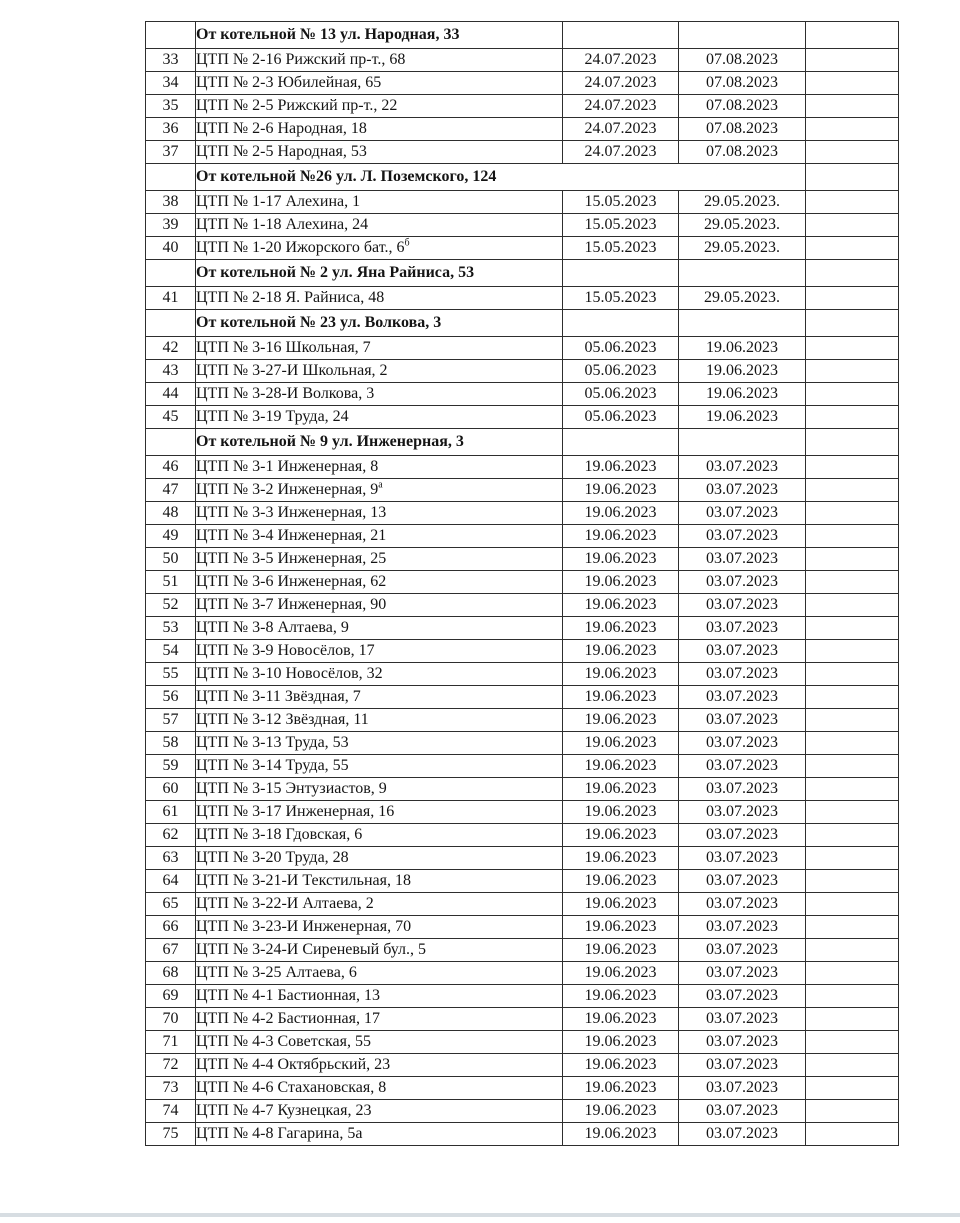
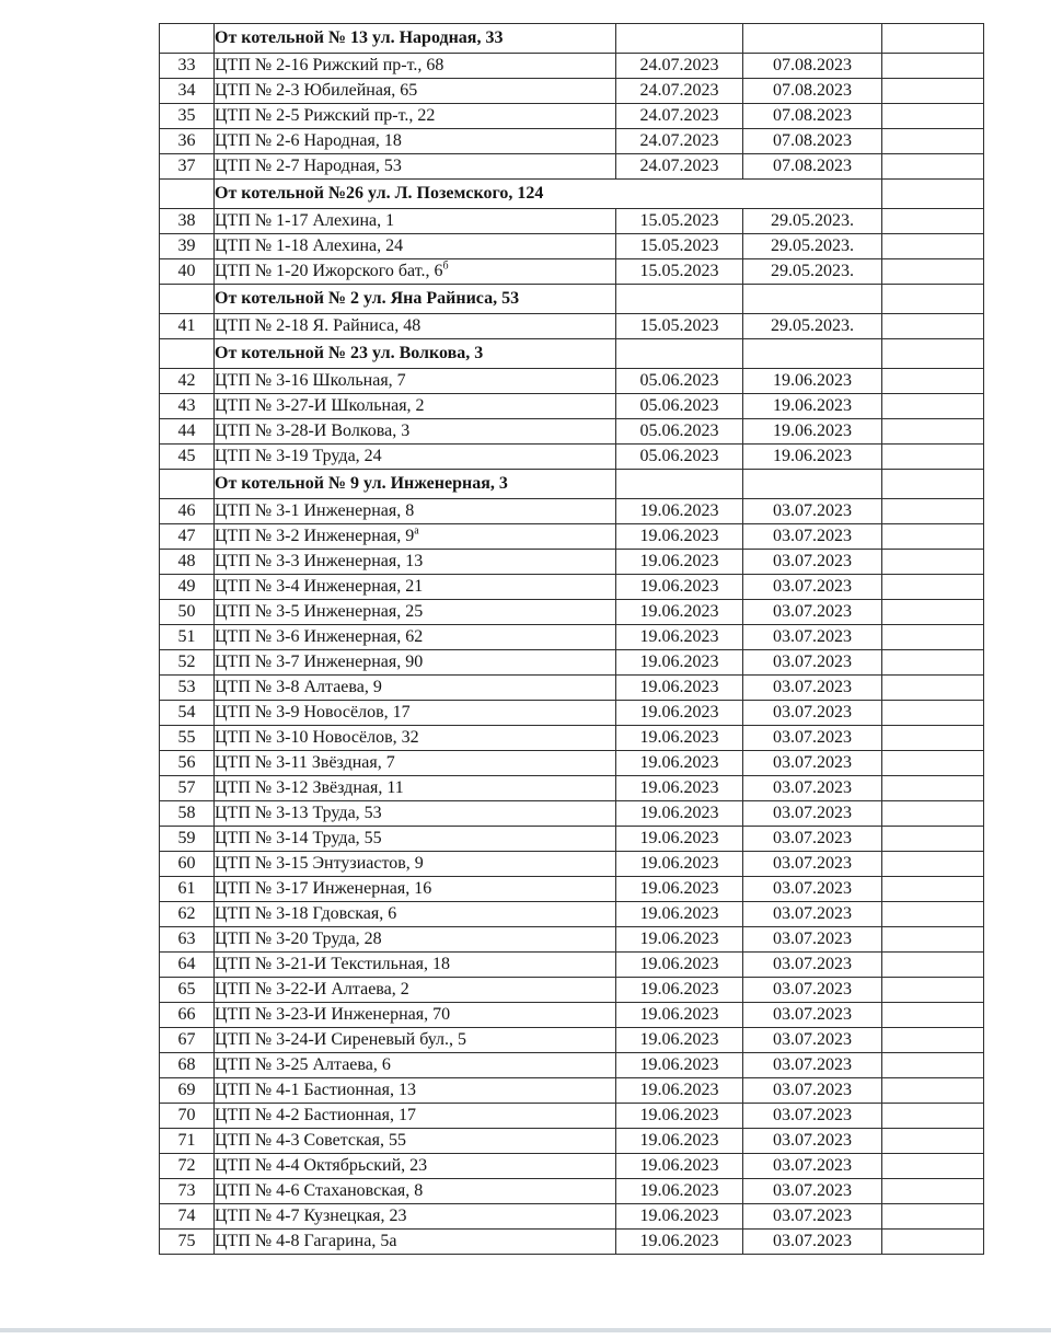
  	От котельной № 13 ул. Народная, 33
  33	ЦТП № 2-16 Рижский пр-т., 68	24.07.2023	07.08.2023
  34	ЦТП № 2-3 Юбилейная, 65	24.07.2023	07.08.2023
  35	ЦТП № 2-5 Рижский пр-т., 22	24.07.2023	07.08.2023
  36	ЦТП № 2-6 Народная, 18	24.07.2023	07.08.2023
- 37	ЦТП № 2-5 Народная, 53	24.07.2023	07.08.2023
+ 37	ЦТП № 2-7 Народная, 53	24.07.2023	07.08.2023
  	От котельной №26 ул. Л. Поземского, 124
  38	ЦТП № 1-17 Алехина, 1	15.05.2023	29.05.2023.
  39	ЦТП № 1-18 Алехина, 24	15.05.2023	29.05.2023.
  40	ЦТП № 1-20 Ижорского бат., 6б	15.05.2023	29.05.2023.
  	От котельной № 2 ул. Яна Райниса, 53
  41	ЦТП № 2-18 Я. Райниса, 48	15.05.2023	29.05.2023.
  	От котельной № 23 ул. Волкова, 3
  42	ЦТП № 3-16 Школьная, 7	05.06.2023	19.06.2023
  43	ЦТП № 3-27-И Школьная, 2	05.06.2023	19.06.2023
  44	ЦТП № 3-28-И Волкова, 3	05.06.2023	19.06.2023
  45	ЦТП № 3-19 Труда, 24	05.06.2023	19.06.2023
  	От котельной № 9 ул. Инженерная, 3
  46	ЦТП № 3-1 Инженерная, 8	19.06.2023	03.07.2023
  47	ЦТП № 3-2 Инженерная, 9а	19.06.2023	03.07.2023
  48	ЦТП № 3-3 Инженерная, 13	19.06.2023	03.07.2023
  49	ЦТП № 3-4 Инженерная, 21	19.06.2023	03.07.2023
  50	ЦТП № 3-5 Инженерная, 25	19.06.2023	03.07.2023
  51	ЦТП № 3-6 Инженерная, 62	19.06.2023	03.07.2023
  52	ЦТП № 3-7 Инженерная, 90	19.06.2023	03.07.2023
  53	ЦТП № 3-8 Алтаева, 9	19.06.2023	03.07.2023
  54	ЦТП № 3-9 Новосёлов, 17	19.06.2023	03.07.2023
  55	ЦТП № 3-10 Новосёлов, 32	19.06.2023	03.07.2023
  56	ЦТП № 3-11 Звёздная, 7	19.06.2023	03.07.2023
  57	ЦТП № 3-12 Звёздная, 11	19.06.2023	03.07.2023
  58	ЦТП № 3-13 Труда, 53	19.06.2023	03.07.2023
  59	ЦТП № 3-14 Труда, 55	19.06.2023	03.07.2023
  60	ЦТП № 3-15 Энтузиастов, 9	19.06.2023	03.07.2023
  61	ЦТП № 3-17 Инженерная, 16	19.06.2023	03.07.2023
  62	ЦТП № 3-18 Гдовская, 6	19.06.2023	03.07.2023
  63	ЦТП № 3-20 Труда, 28	19.06.2023	03.07.2023
  64	ЦТП № 3-21-И Текстильная, 18	19.06.2023	03.07.2023
  65	ЦТП № 3-22-И Алтаева, 2	19.06.2023	03.07.2023
  66	ЦТП № 3-23-И Инженерная, 70	19.06.2023	03.07.2023
  67	ЦТП № 3-24-И Сиреневый бул., 5	19.06.2023	03.07.2023
  68	ЦТП № 3-25 Алтаева, 6	19.06.2023	03.07.2023
  69	ЦТП № 4-1 Бастионная, 13	19.06.2023	03.07.2023
  70	ЦТП № 4-2 Бастионная, 17	19.06.2023	03.07.2023
  71	ЦТП № 4-3 Советская, 55	19.06.2023	03.07.2023
  72	ЦТП № 4-4 Октябрьский, 23	19.06.2023	03.07.2023
  73	ЦТП № 4-6 Стахановская, 8	19.06.2023	03.07.2023
  74	ЦТП № 4-7 Кузнецкая, 23	19.06.2023	03.07.2023
  75	ЦТП № 4-8 Гагарина, 5а	19.06.2023	03.07.2023
